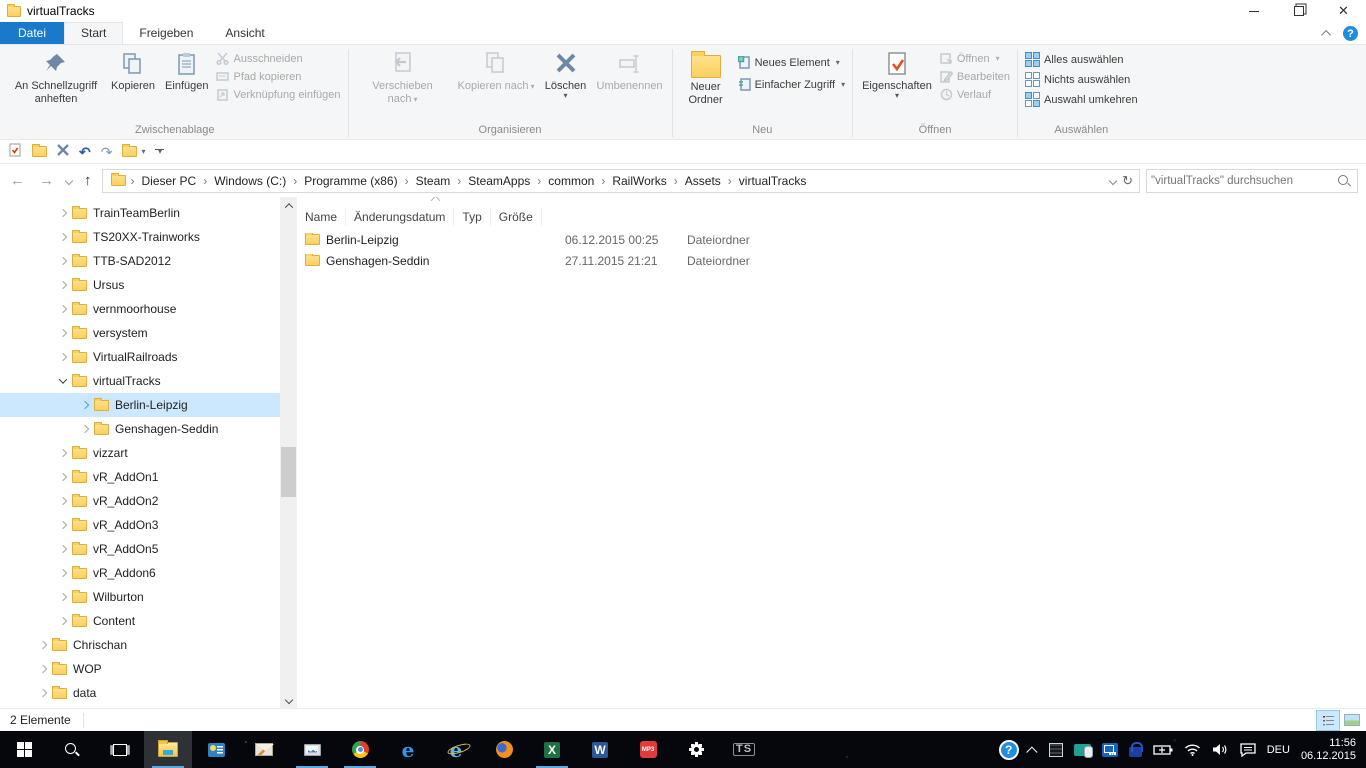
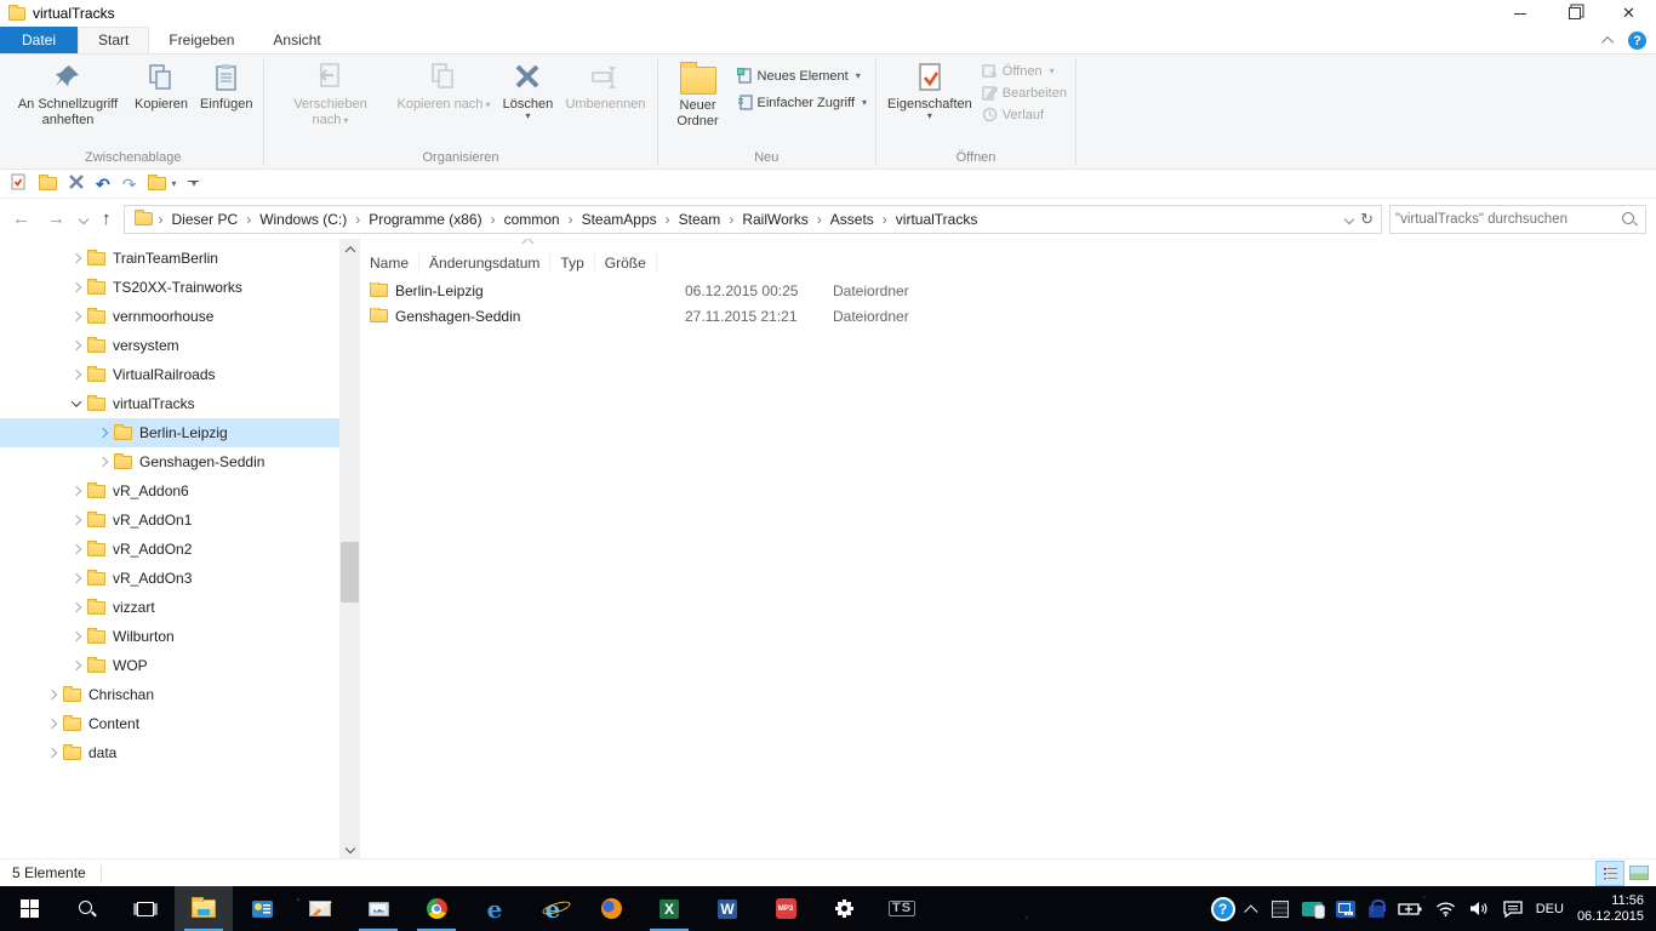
  virtualTracks
  ✕
  Datei
  Start
  Freigeben
  Ansicht
  ?
  An Schnellzugriff anheften
  Kopieren
  Einfügen
- Ausschneiden
- Pfad kopieren
- Verknüpfung einfügen
  Zwischenablage
  Verschieben nach ▾
  Kopieren nach ▾
  Löschen
  ▾
  Umbenennen
  Organisieren
  Neuer Ordner
  Neues Element
  ▾
  Einfacher Zugriff
  ▾
  Neu
  Eigenschaften
  ▾
  Öffnen
  ▾
  Bearbeiten
  Verlauf
  Öffnen
- Alles auswählen
- Nichts auswählen
- Auswahl umkehren
- Auswählen
  ↶
  ↷
  ▾
  ▾
  ←
  →
  ↑
  ›
  Dieser PC
  ›
  Windows (C:)
  ›
  Programme (x86)
  ›
- Steam
+ common
  ›
  SteamApps
  ›
- common
+ Steam
  ›
  RailWorks
  ›
  Assets
  ›
  virtualTracks
  ↻
  "virtualTracks" durchsuchen
  TrainTeamBerlin
  TS20XX-Trainworks
- TTB-SAD2012
- Ursus
  vernmoorhouse
  versystem
  VirtualRailroads
  virtualTracks
  Berlin-Leipzig
  Genshagen-Seddin
- vizzart
+ vR_Addon6
  vR_AddOn1
  vR_AddOn2
  vR_AddOn3
- vR_AddOn5
- vR_Addon6
+ vizzart
  Wilburton
- Content
+ WOP
  Chrischan
- WOP
+ Content
  data
  Name
  Änderungsdatum
  Typ
  Größe
  Berlin-Leipzig
  06.12.2015 00:25
  Dateiordner
  Genshagen-Seddin
  27.11.2015 21:21
  Dateiordner
- 2 Elemente
+ 5 Elemente
  e
  e
  X
  W
  TS
  ?
  DEU
  11:56
  06.12.2015
